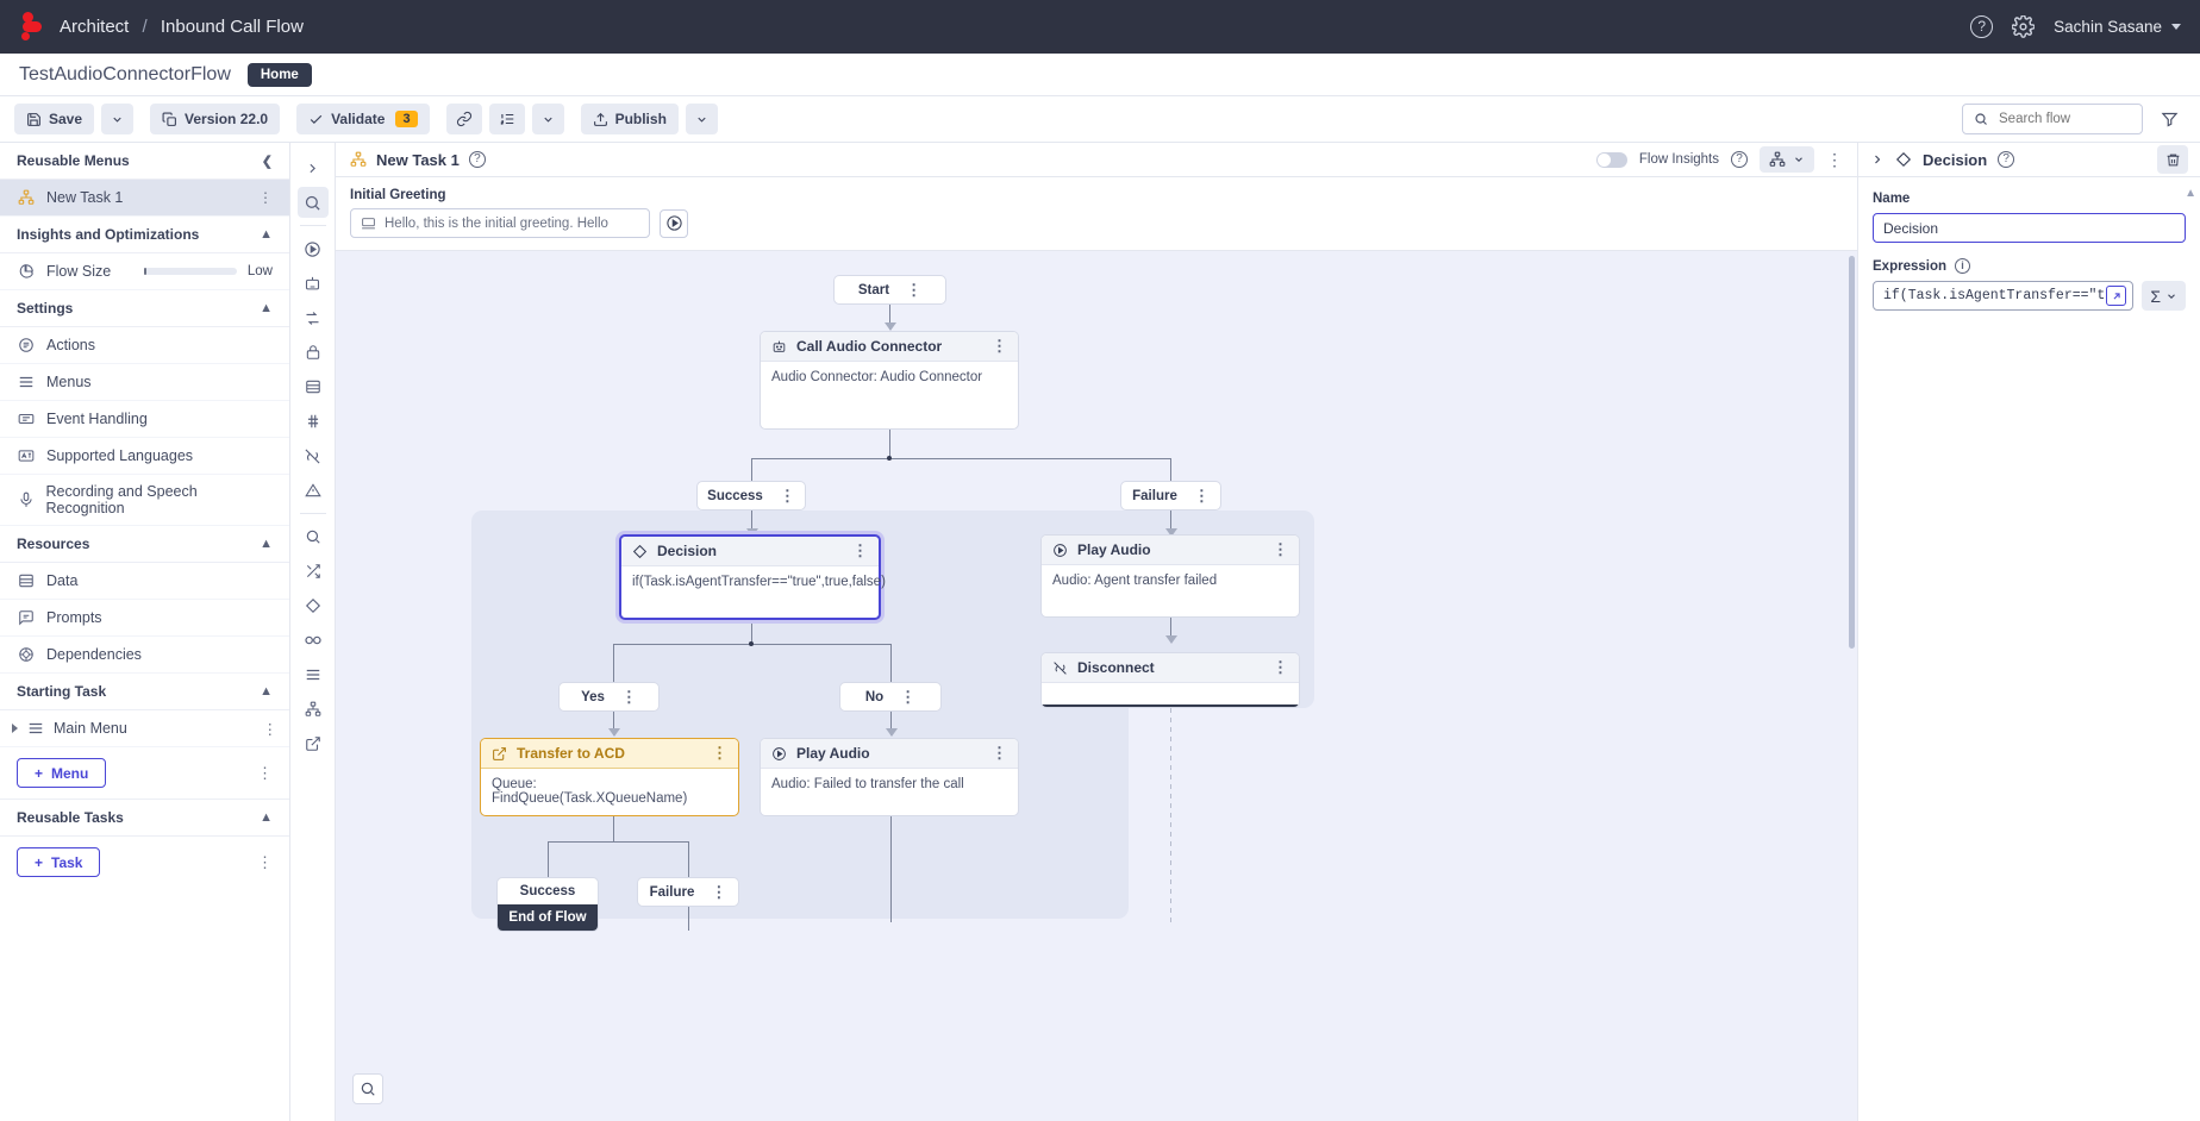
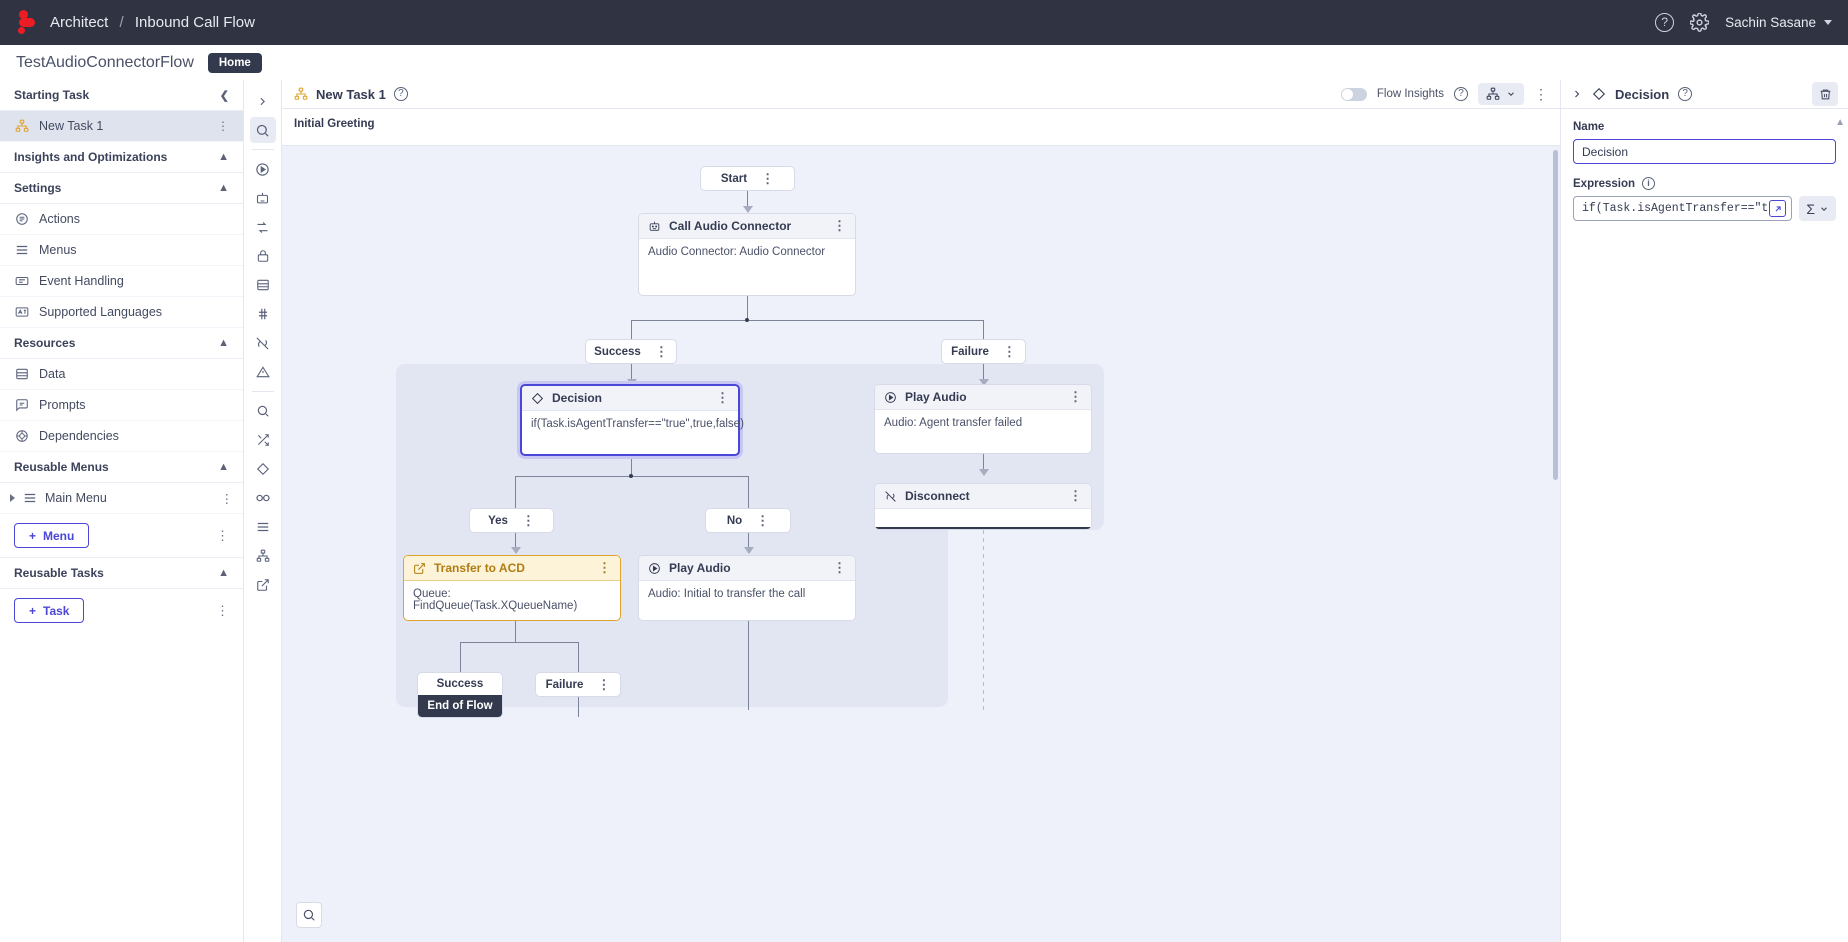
  Architect / Inbound Call Flow
  ?
  Sachin Sasane
  TestAudioConnectorFlow
  Home
- Save
- Version 22.0
- Validate
- 3
- Publish
- Search flow
- Reusable Menus
+ Starting Task
  ❮
  New Task 1
  ⋮
  Insights and Optimizations
  ▲
- Flow Size
- Low
  Settings
  ▲
  Actions
  Menus
  Event Handling
  Supported Languages
- Recording and Speech Recognition
  Resources
  ▲
  Data
  Prompts
  Dependencies
- Starting Task
+ Reusable Menus
  ▲
  Main Menu
  ⋮
  +
  Menu
  ⋮
  Reusable Tasks
  ▲
  +
  Task
  ⋮
  New Task 1
  ?
  Flow Insights
  ?
  ⋮
  Initial Greeting
- Hello, this is the initial greeting. Hello
  Start
  ⋮
  Call Audio Connector
  ⋮
  Audio Connector: Audio Connector
  Success
  ⋮
  Failure
  ⋮
  Decision
  ⋮
  if(Task.isAgentTransfer=="true",true,false)
  Play Audio
  ⋮
  Audio: Agent transfer failed
  Disconnect
  ⋮
  Yes
  ⋮
  No
  ⋮
  Transfer to ACD
  ⋮
  Queue: FindQueue(Task.XQueueName)
  Play Audio
  ⋮
- Audio: Failed to transfer the call
+ Audio: Initial to transfer the call
  Success
  End of Flow
  Failure
  ⋮
  Decision
  ?
  Name
  Decision
  Expression
  i
  if(Task.isAgentTransfer=="t
  Σ
  ▲
